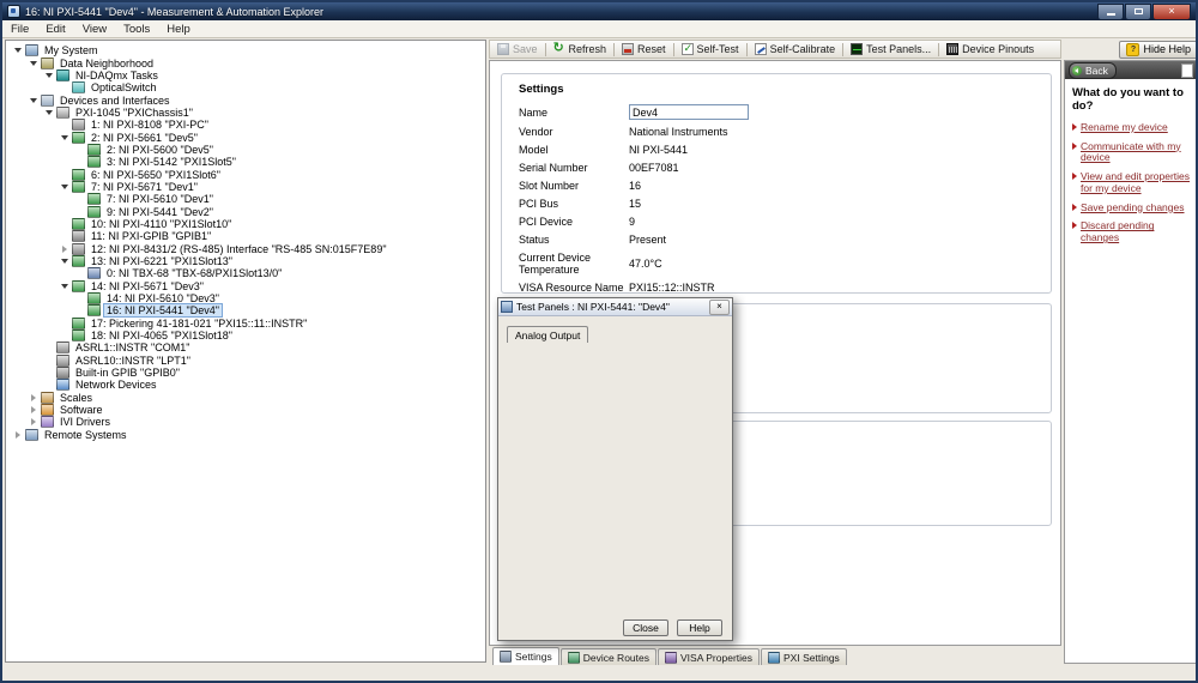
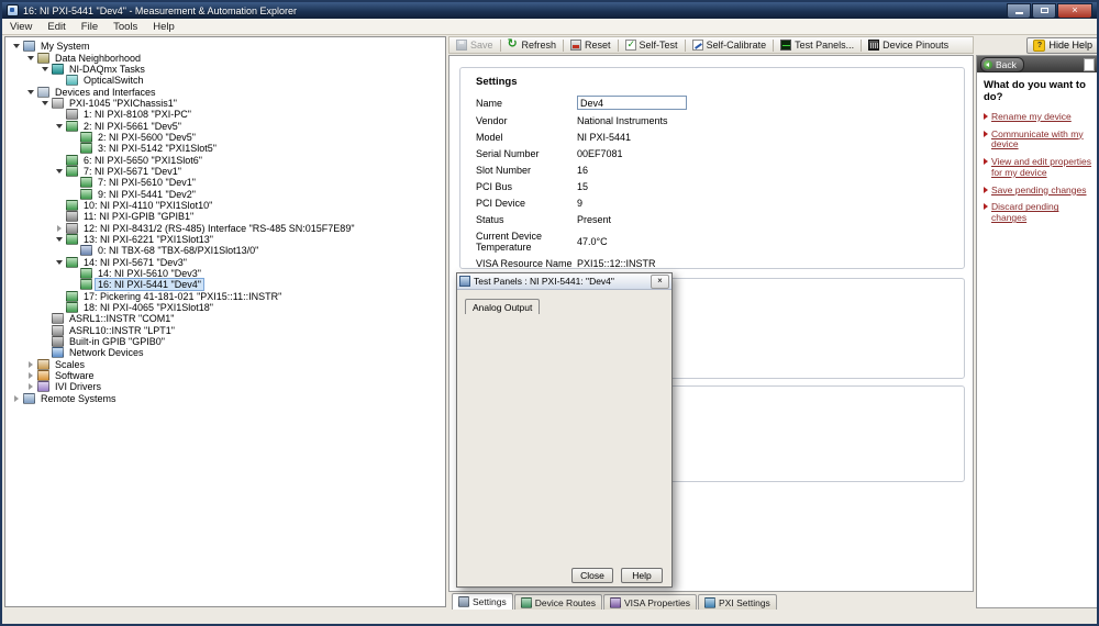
  16: NI PXI-5441 "Dev4" - Measurement & Automation Explorer
  ×
- File
+ View
  Edit
- View
+ File
  Tools
  Help
  My System
  Data Neighborhood
  NI-DAQmx Tasks
  OpticalSwitch
  Devices and Interfaces
  PXI-1045 "PXIChassis1"
  1: NI PXI-8108 "PXI-PC"
  2: NI PXI-5661 "Dev5"
  2: NI PXI-5600 "Dev5"
  3: NI PXI-5142 "PXI1Slot5"
  6: NI PXI-5650 "PXI1Slot6"
  7: NI PXI-5671 "Dev1"
  7: NI PXI-5610 "Dev1"
  9: NI PXI-5441 "Dev2"
  10: NI PXI-4110 "PXI1Slot10"
  11: NI PXI-GPIB "GPIB1"
  12: NI PXI-8431/2 (RS-485) Interface "RS-485 SN:015F7E89"
  13: NI PXI-6221 "PXI1Slot13"
  0: NI TBX-68 "TBX-68/PXI1Slot13/0"
  14: NI PXI-5671 "Dev3"
  14: NI PXI-5610 "Dev3"
  16: NI PXI-5441 "Dev4"
  17: Pickering 41-181-021 "PXI15::11::INSTR"
  18: NI PXI-4065 "PXI1Slot18"
  ASRL1::INSTR "COM1"
  ASRL10::INSTR "LPT1"
  Built-in GPIB "GPIB0"
  Network Devices
  Scales
  Software
  IVI Drivers
  Remote Systems
  Save
  Refresh
  Reset
  Self-Test
  Self-Calibrate
  Test Panels...
  Device Pinouts
  Hide Help
  Settings
  Name
  Dev4
  Vendor
  National Instruments
  Model
  NI PXI-5441
  Serial Number
  00EF7081
  Slot Number
  16
  PCI Bus
  15
  PCI Device
  9
  Status
  Present
  Current Device Temperature
  47.0°C
  VISA Resource Name
  PXI15::12::INSTR
  Settings
  Device Routes
  VISA Properties
  PXI Settings
  Back
  What do you want to do?
  Rename my device
  Communicate with my device
  View and edit properties for my device
  Save pending changes
  Discard pending changes
  Test Panels : NI PXI-5441: "Dev4"
  ×
  Analog Output
  Close
  Help
